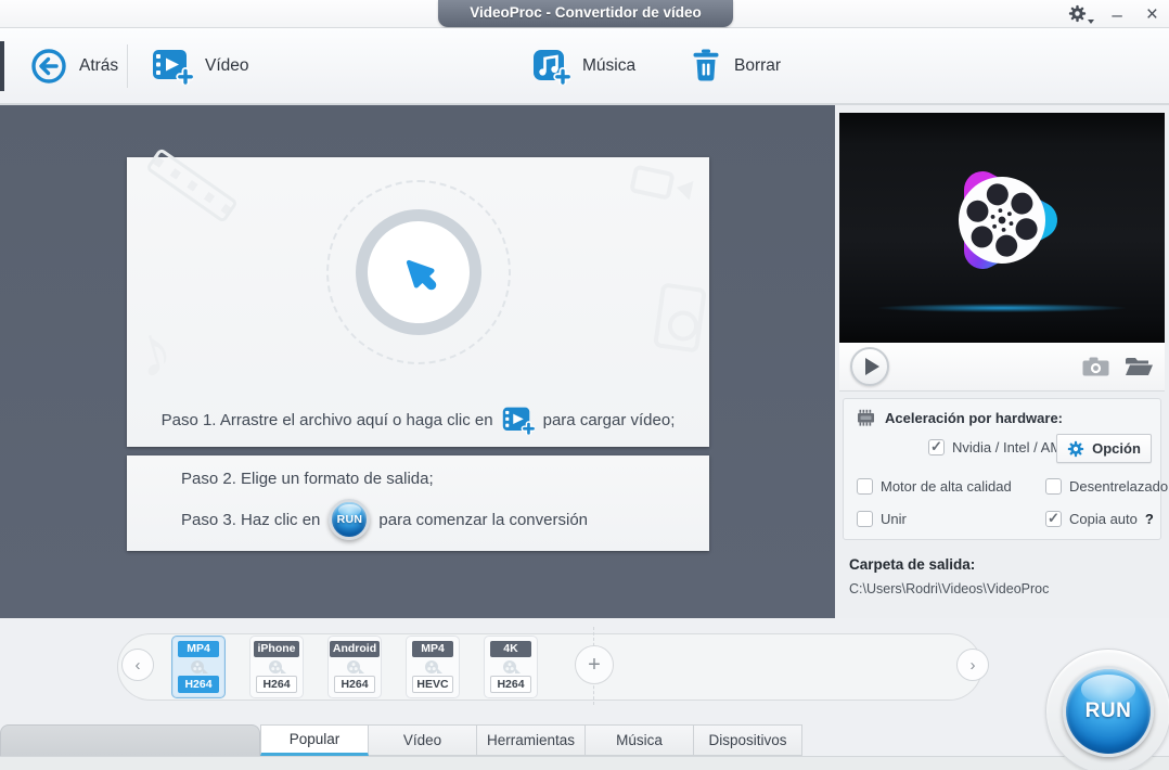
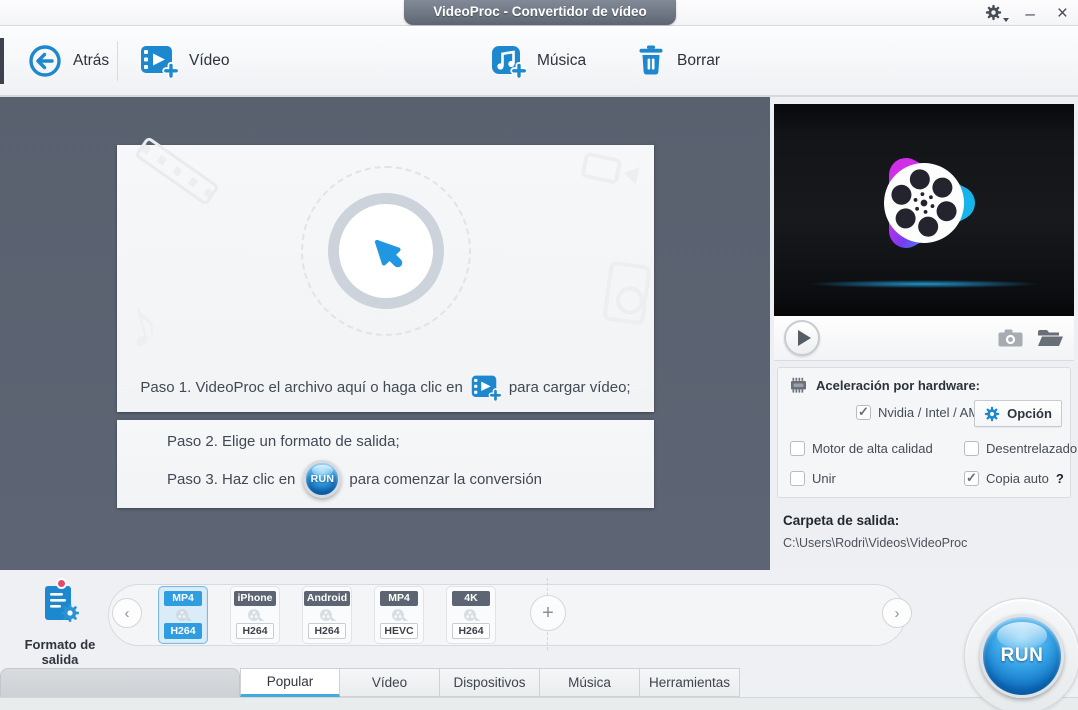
  VideoProc - Convertidor de vídeo
  –
  ×
  Atrás
  Vídeo
  Música
  Borrar
- Paso 1. Arrastre el archivo aquí o haga clic en
+ Paso 1. VideoProc el archivo aquí o haga clic en
  para cargar vídeo;
  Paso 2. Elige un formato de salida;
  Paso 3. Haz clic en
  RUN
  para comenzar la conversión
  Aceleración por hardware:
  Nvidia / Intel / A
  Opción
  Motor de alta calidad
  Desentrelazado
  Unir
  Copia auto
  ?
  Carpeta de salida:
  C:\Users\Rodri\Videos\VideoProc
+ Formato de salida
  ‹
  MP4
  H264
  iPhone
  H264
  Android
  H264
  MP4
  HEVC
  4K
  H264
  +
  ›
  Popular
  Vídeo
- Herramientas
+ Dispositivos
  Música
- Dispositivos
+ Herramientas
  RUN
